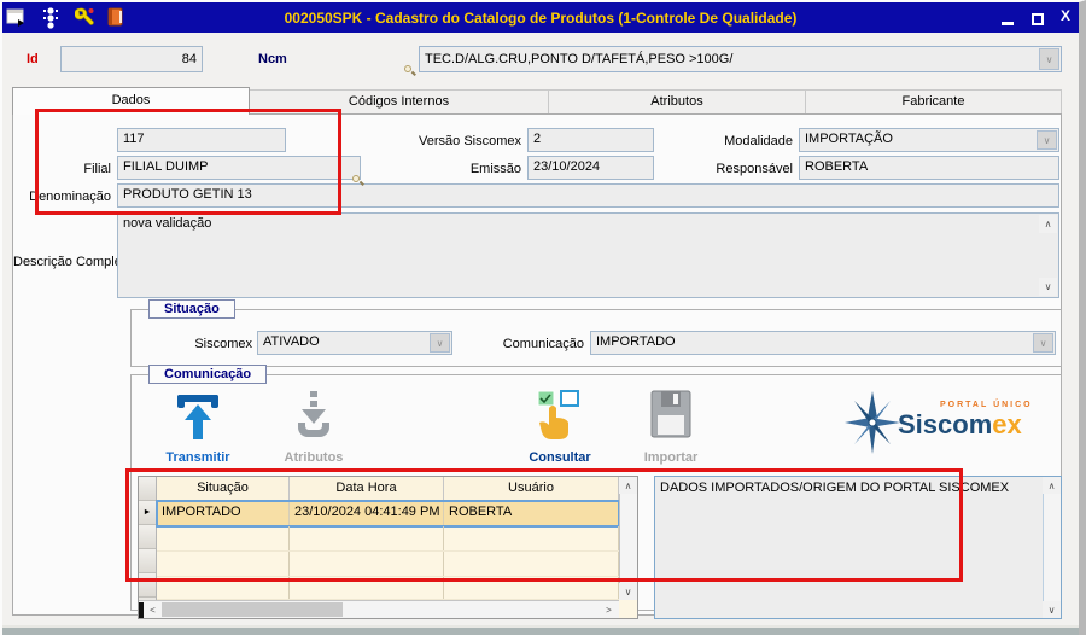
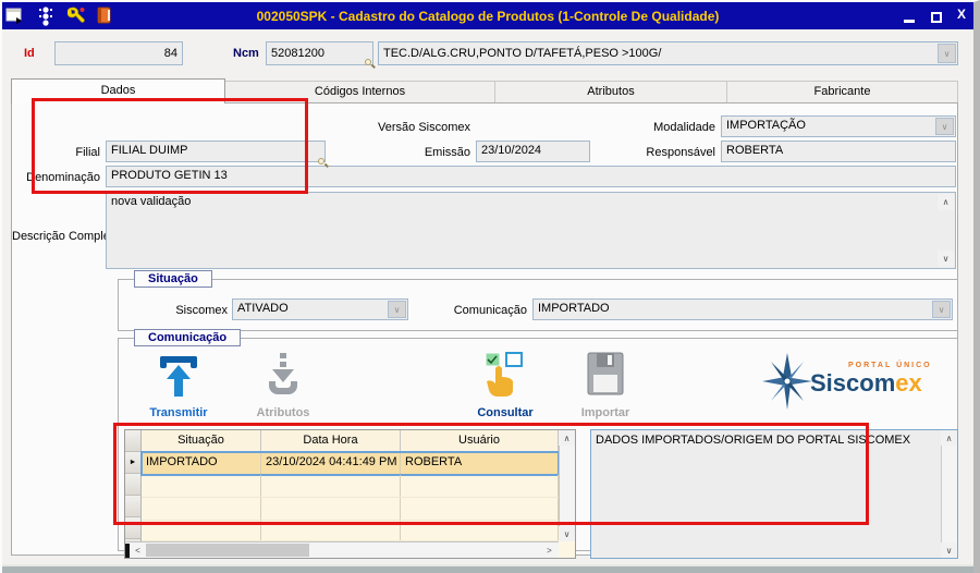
  002050SPK - Cadastro do Catalogo de Produtos (1-Controle De Qualidade)
  X
  Id
  84
  Ncm
+ 52081200
  TEC.D/ALG.CRU,PONTO D/TAFETÁ,PESO >100G/
  ∨
  Dados
  Códigos Internos
  Atributos
  Fabricante
- 117
  Versão Siscomex
- 2
  Modalidade
  IMPORTAÇÃO
  ∨
  Filial
  FILIAL DUIMP
  Emissão
  23/10/2024
  Responsável
  ROBERTA
  Denominação
  PRODUTO GETIN 13
  Descrição Compl
  nova validação
  ∧
  ∨
  Situação
  Siscomex
  ATIVADO
  ∨
  Comunicação
  IMPORTADO
  ∨
  Comunicação
  Transmitir
  Atributos
  Consultar
  Importar
  Siscomex
  Situação
  Data Hora
  Usuário
  IMPORTADO
  23/10/2024 04:41:49 PM
  ROBERTA
  ∧
  ∨
  <
  >
  DADOS IMPORTADOS/ORIGEM DO PORTAL SISCOMEX
  ∧
  ∨
